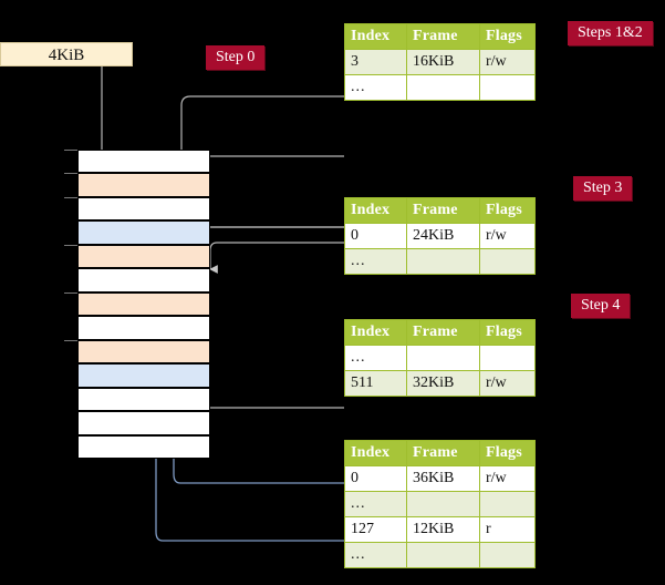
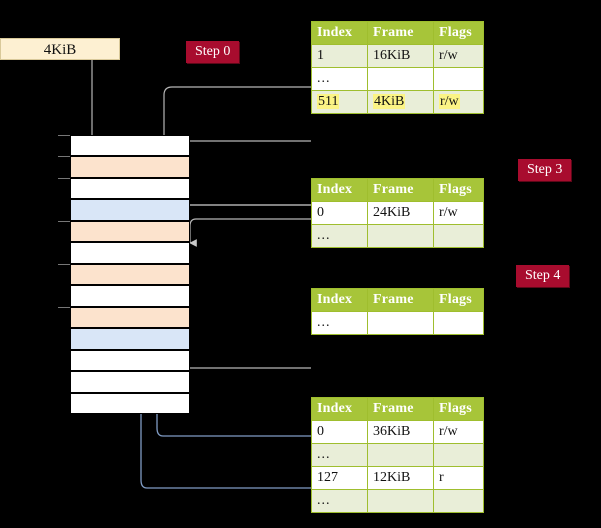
  4KiB
  Step 0
- Steps 1&2
  Step 3
  Step 4
  Index	Frame	Flags
- 3	16KiB	r/w
+ 1	16KiB	r/w
  ...
+ 511	4KiB	r/w
  Index	Frame	Flags
  0	24KiB	r/w
  ...
  Index	Frame	Flags
  ...
- 511	32KiB	r/w
  Index	Frame	Flags
  0	36KiB	r/w
  ...
  127	12KiB	r
  ...
